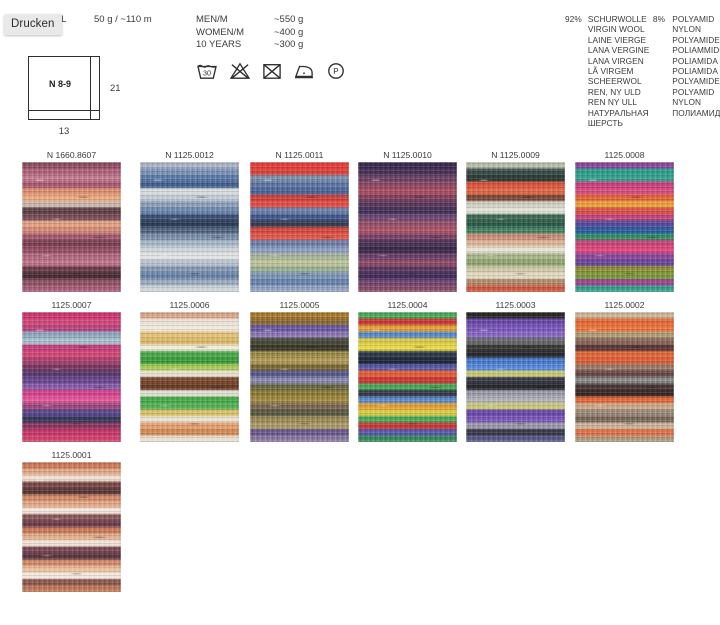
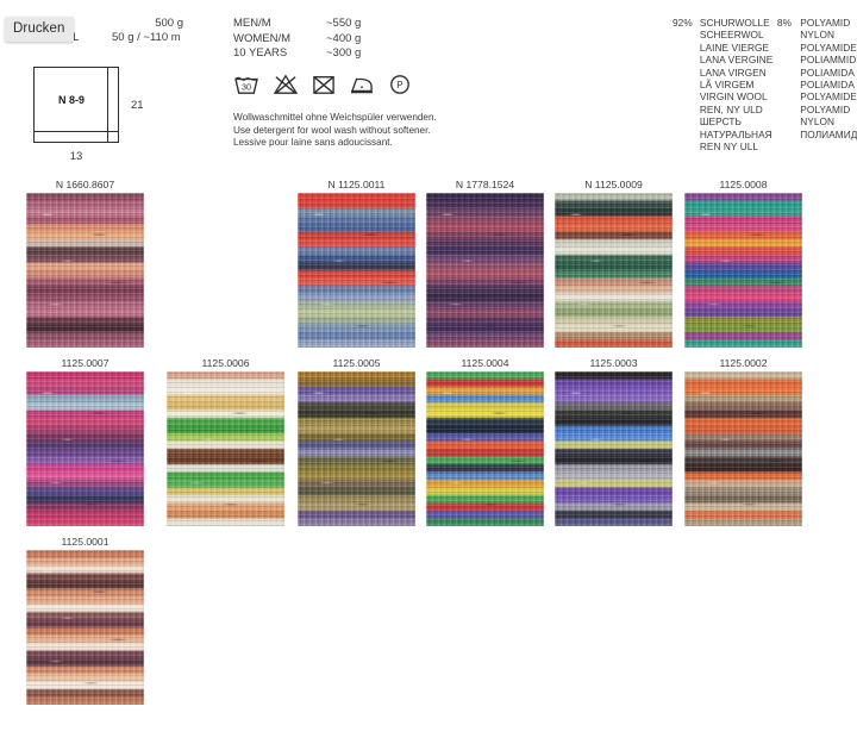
+ 500 g
  50 g / ~110 m
  N 8-9
  21
  13
  MEN/M
  ~550 g
  WOMEN/M
  ~400 g
  10 YEARS
  ~300 g
  30
  P
+ Wollwaschmittel ohne Weichspüler verwenden.
+ Use detergent for wool wash without softener.
+ Lessive pour laine sans adoucissant.
  92%
  SCHURWOLLE
  8%
  POLYAMID
- VIRGIN WOOL
+ SCHEERWOL
  NYLON
  LAINE VIERGE
  POLYAMIDE
  LANA VERGINE
  POLIAMMID
  LANA VIRGEN
  POLIAMIDA
  LÃ VIRGEM
  POLIAMIDA
- SCHEERWOL
+ VIRGIN WOOL
  POLYAMIDE
  REN, NY ULD
  POLYAMID
- REN NY ULL
+ ШЕРСТЬ
  NYLON
  НАТУРАЛЬНАЯ
  ПОЛИАМИД
- ШЕРСТЬ
+ REN NY ULL
  Drucken
  N 1660.8607
- N 1125.0012
  N 1125.0011
- N 1125.0010
+ N 1778.1524
  N 1125.0009
  1125.0008
  1125.0007
  1125.0006
  1125.0005
  1125.0004
  1125.0003
  1125.0002
  1125.0001
